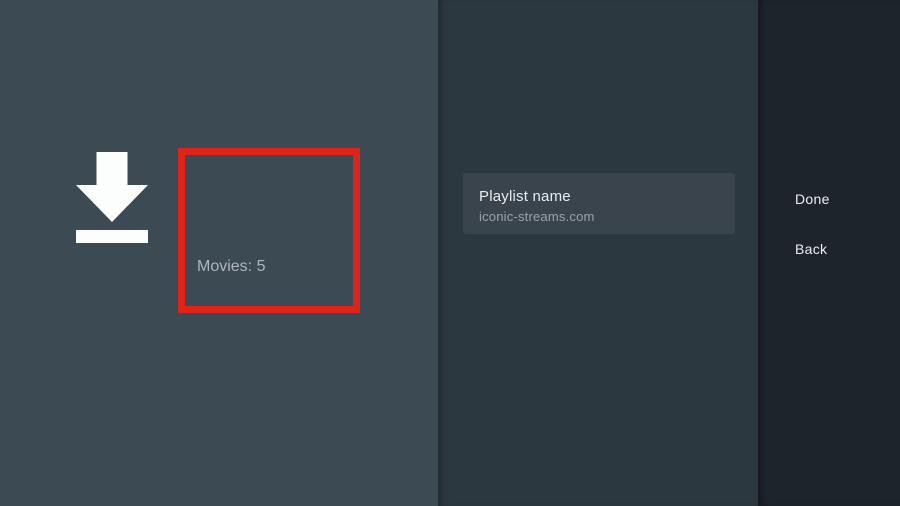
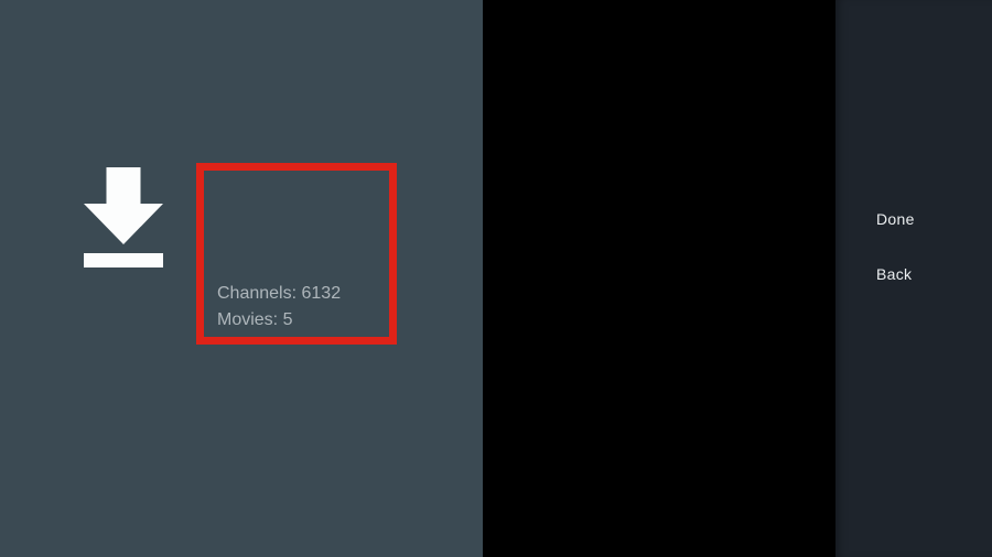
+ Channels: 6132
  Movies: 5
- Playlist name
- iconic-streams.com
  Done
  Back
